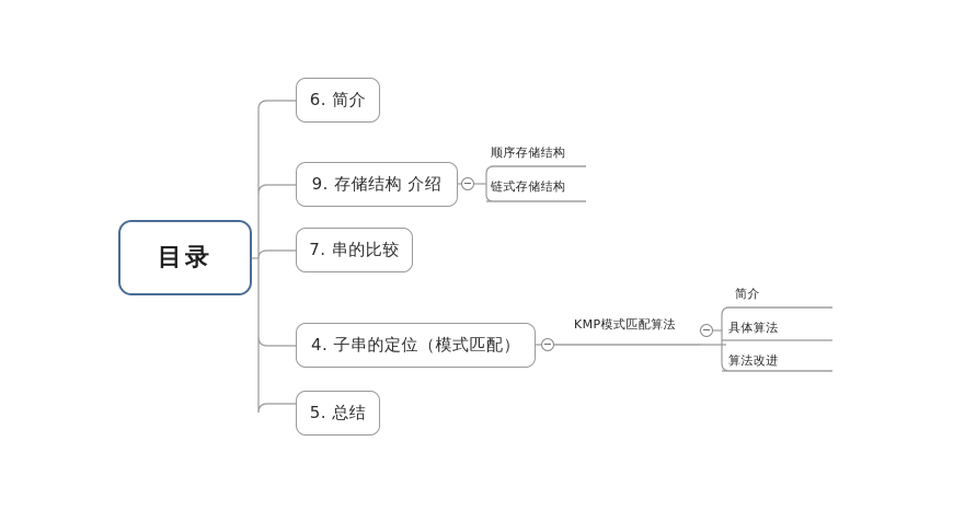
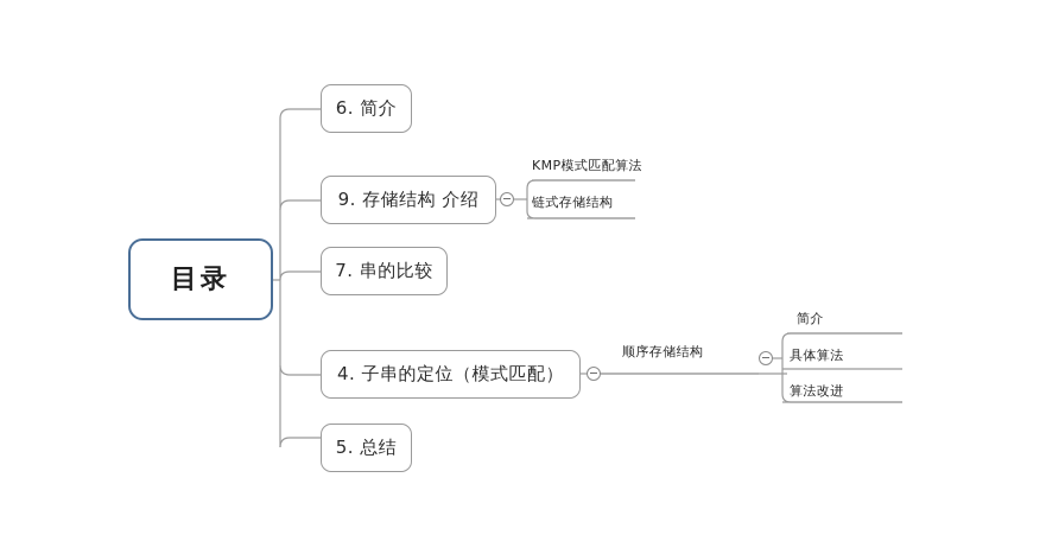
  目录
  6. 简介
  9. 存储结构 介绍
  7. 串的比较
  4. 子串的定位（模式匹配）
  5. 总结
- 顺序存储结构
+ KMP模式匹配算法
  链式存储结构
- KMP模式匹配算法
+ 顺序存储结构
  简介
  具体算法
  算法改进
